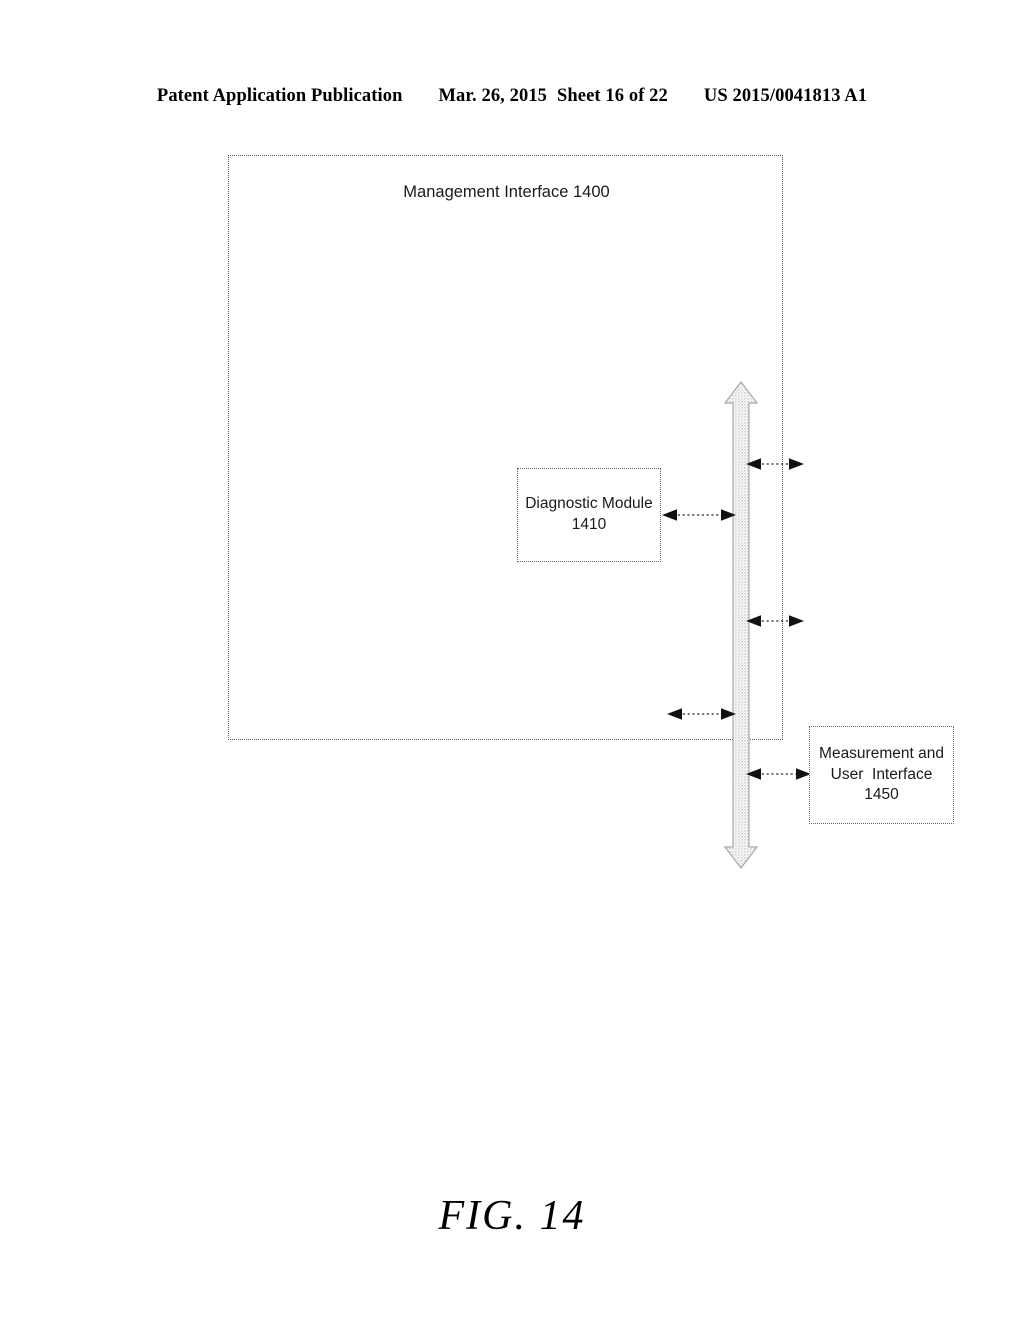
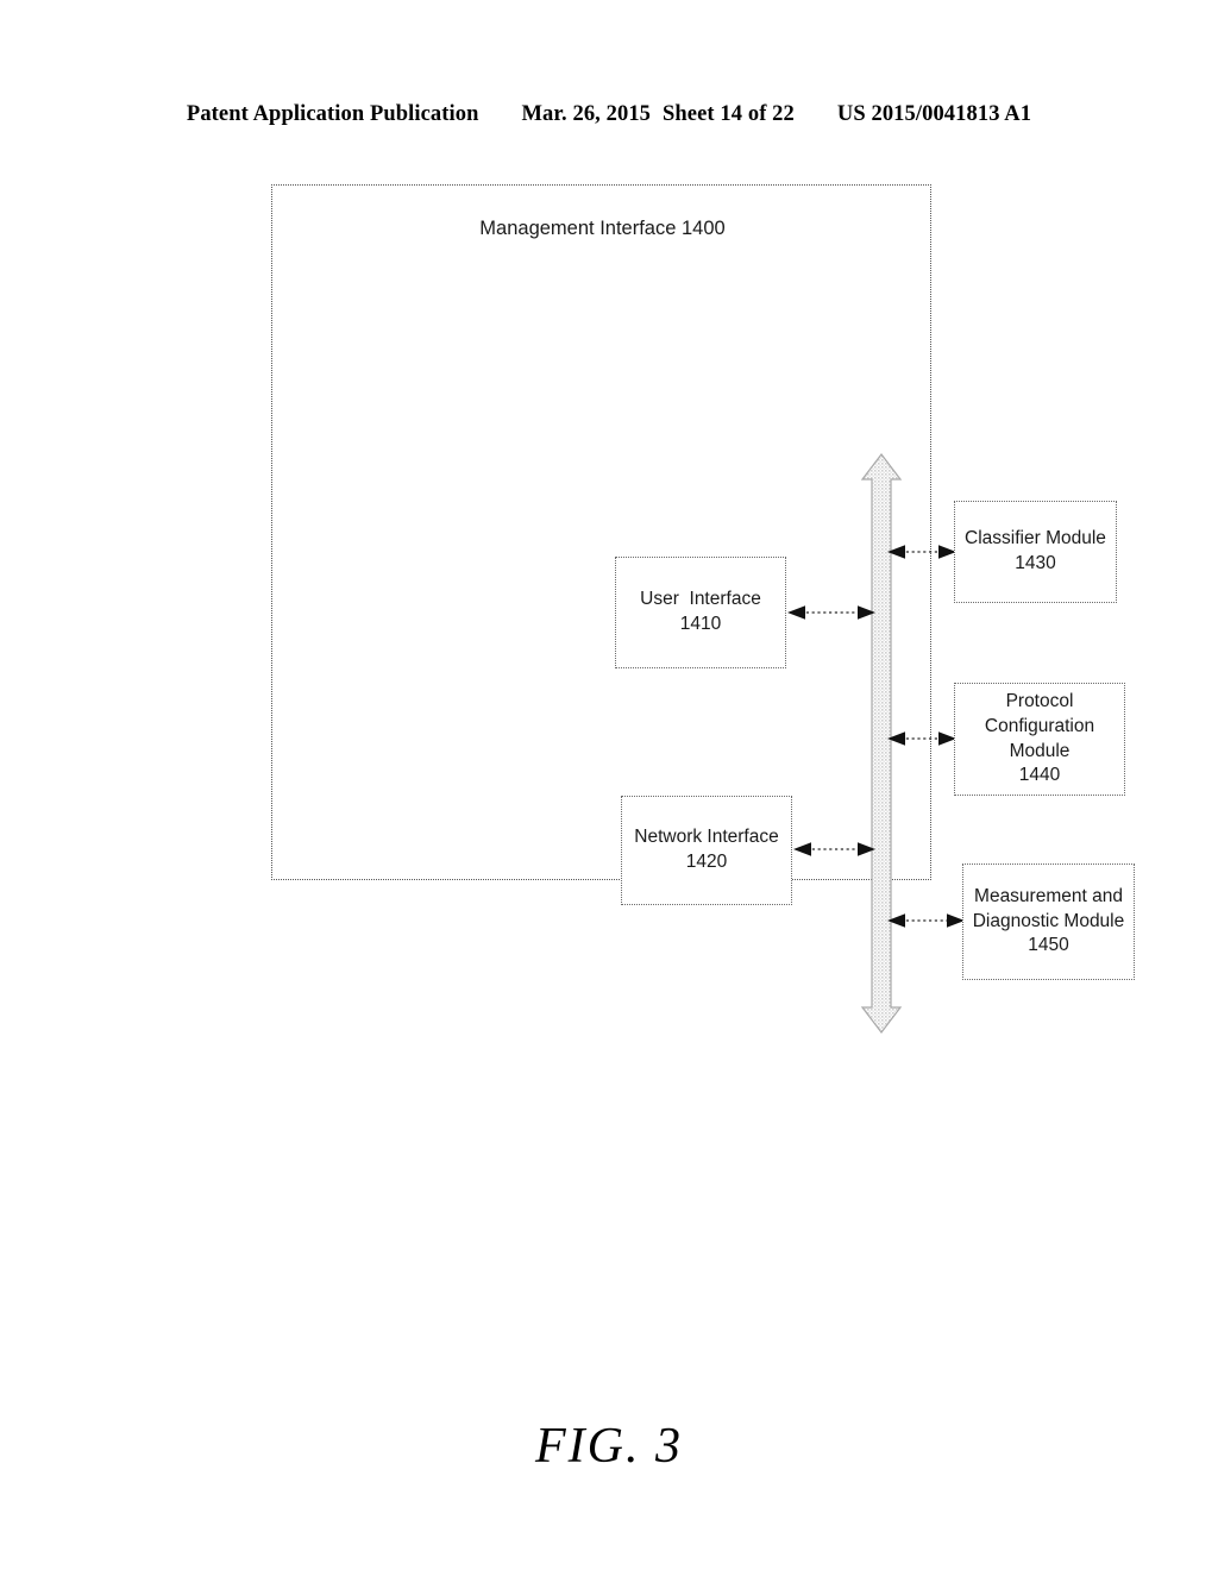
  Patent Application Publication
  Mar. 26, 2015
- Sheet 16 of 22
+ Sheet 14 of 22
  US 2015/0041813 A1
  Management Interface 1400
- Diagnostic Module
+ User Interface
  1410
+ Network Interface
+ 1420
+ Classifier Module
+ 1430
+ Protocol
+ Configuration
+ Module
+ 1440
  Measurement and
- User Interface
+ Diagnostic Module
  1450
- FIG. 14
+ FIG. 3
